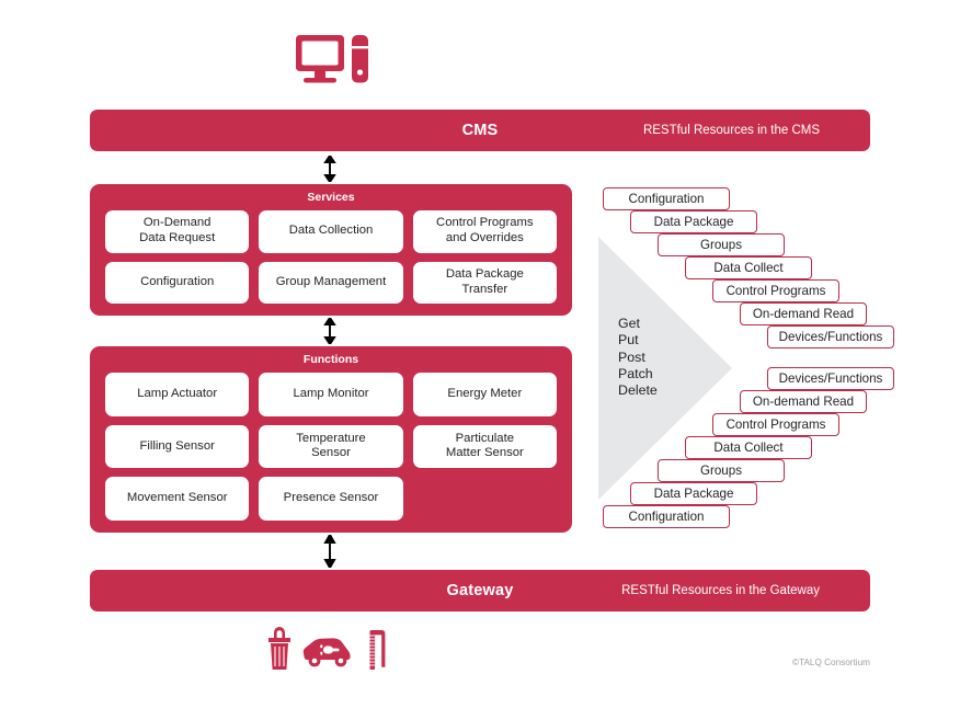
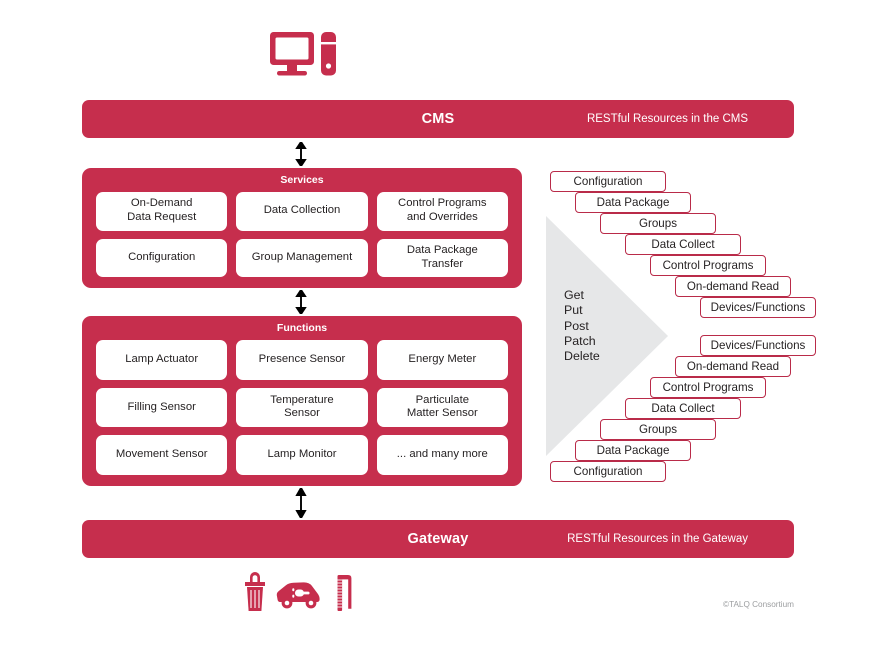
  CMS
  RESTful Resources in the CMS
  Services
  On-Demand
  Data Request
  Data Collection
  Control Programs
  and Overrides
  Configuration
  Group Management
  Data Package
  Transfer
  Functions
  Lamp Actuator
- Lamp Monitor
+ Presence Sensor
  Energy Meter
  Filling Sensor
  Temperature
  Sensor
  Particulate
  Matter Sensor
  Movement Sensor
- Presence Sensor
+ Lamp Monitor
+ ... and many more
  Gateway
  RESTful Resources in the Gateway
  Get
  Put
  Post
  Patch
  Delete
  Configuration
  Data Package
  Groups
  Data Collect
  Control Programs
  On-demand Read
  Devices/Functions
  Devices/Functions
  On-demand Read
  Control Programs
  Data Collect
  Groups
  Data Package
  Configuration
  ©TALQ Consortium
